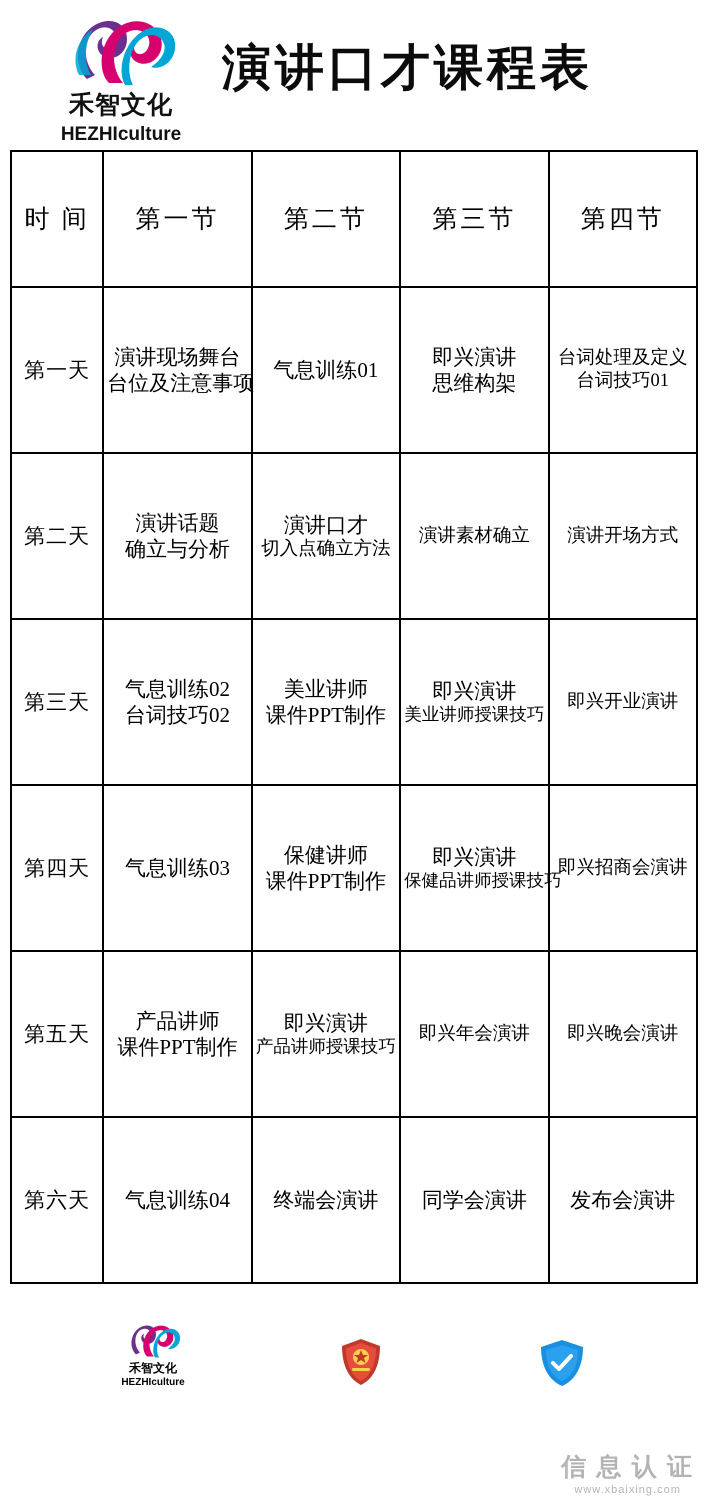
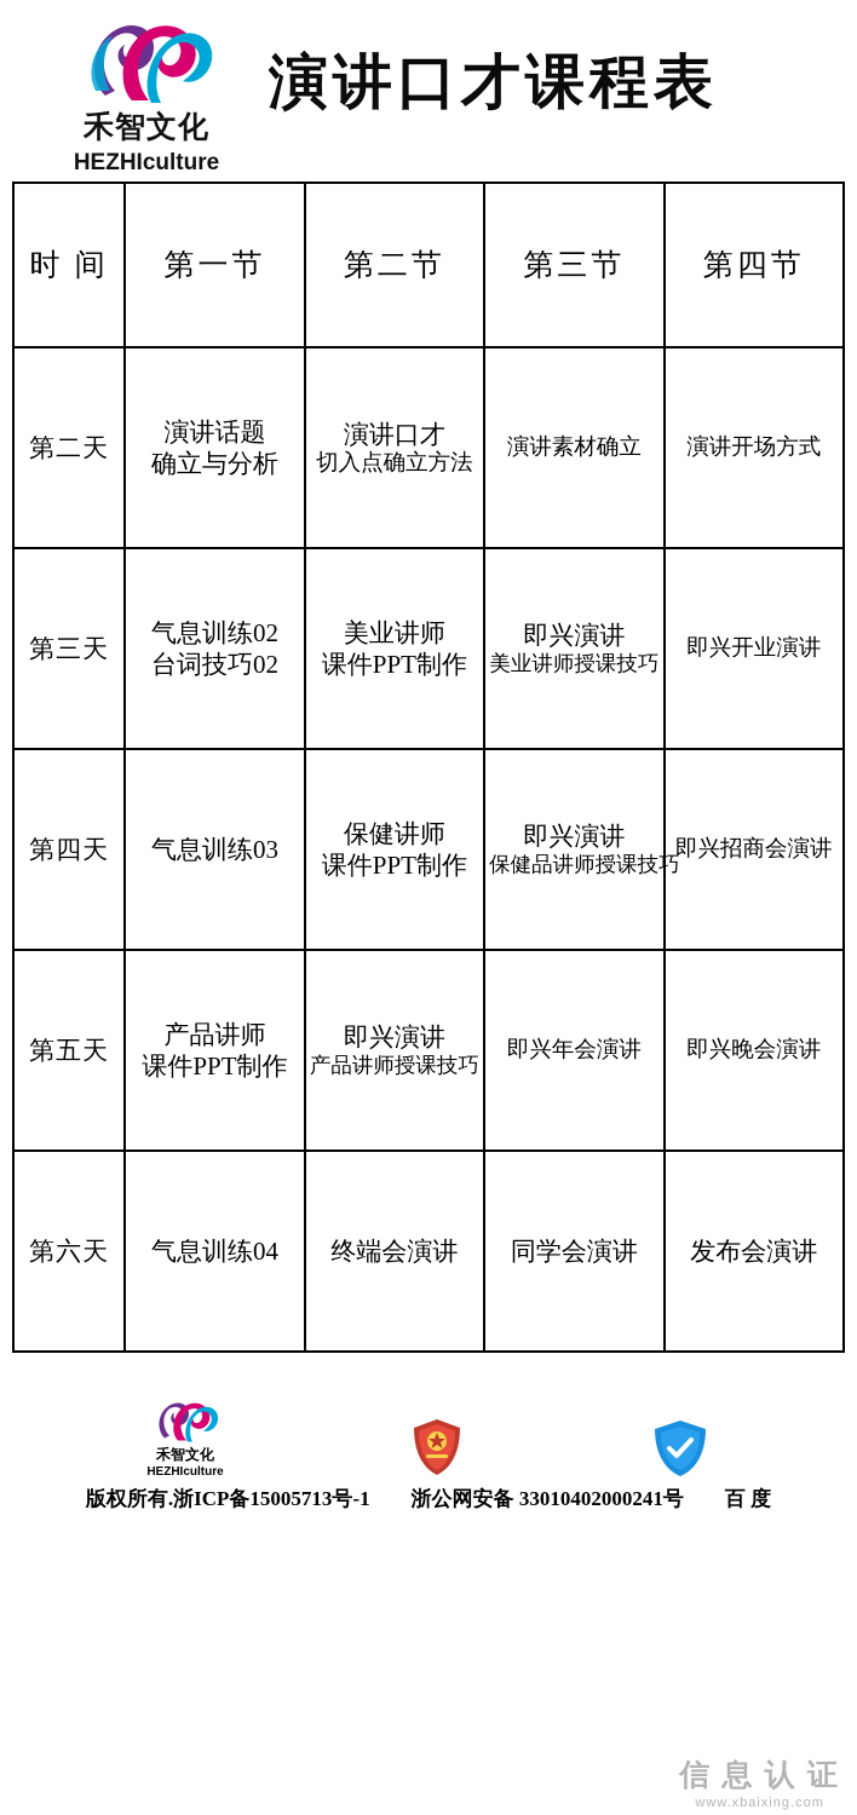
  禾智文化
  HEZHIculture
  演讲口才课程表
  时 间	第一节	第二节	第三节	第四节
- 第一天	演讲现场舞台 台位及注意事项	气息训练01	即兴演讲 思维构架	台词处理及定义 台词技巧01
  第二天	演讲话题 确立与分析	演讲口才 切入点确立方法	演讲素材确立	演讲开场方式
  第三天	气息训练02 台词技巧02	美业讲师 课件PPT制作	即兴演讲 美业讲师授课技巧	即兴开业演讲
  第四天	气息训练03	保健讲师 课件PPT制作	即兴演讲 保健品讲师授课技巧	即兴招商会演讲
  第五天	产品讲师 课件PPT制作	即兴演讲 产品讲师授课技巧	即兴年会演讲	即兴晚会演讲
  第六天	气息训练04	终端会演讲	同学会演讲	发布会演讲
  禾智文化
  HEZHIculture
+ 版权所有.浙ICP备15005713号-1
+ 浙公网安备 33010402000241号
+ 百 度
  信 息 认 证
  www.xbaixing.com
